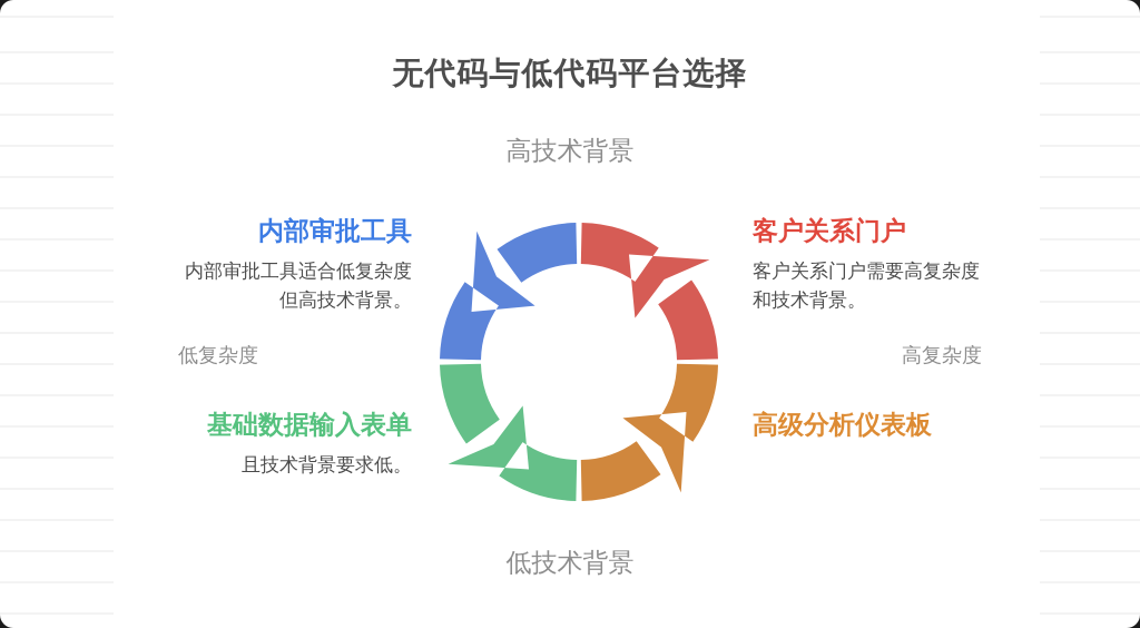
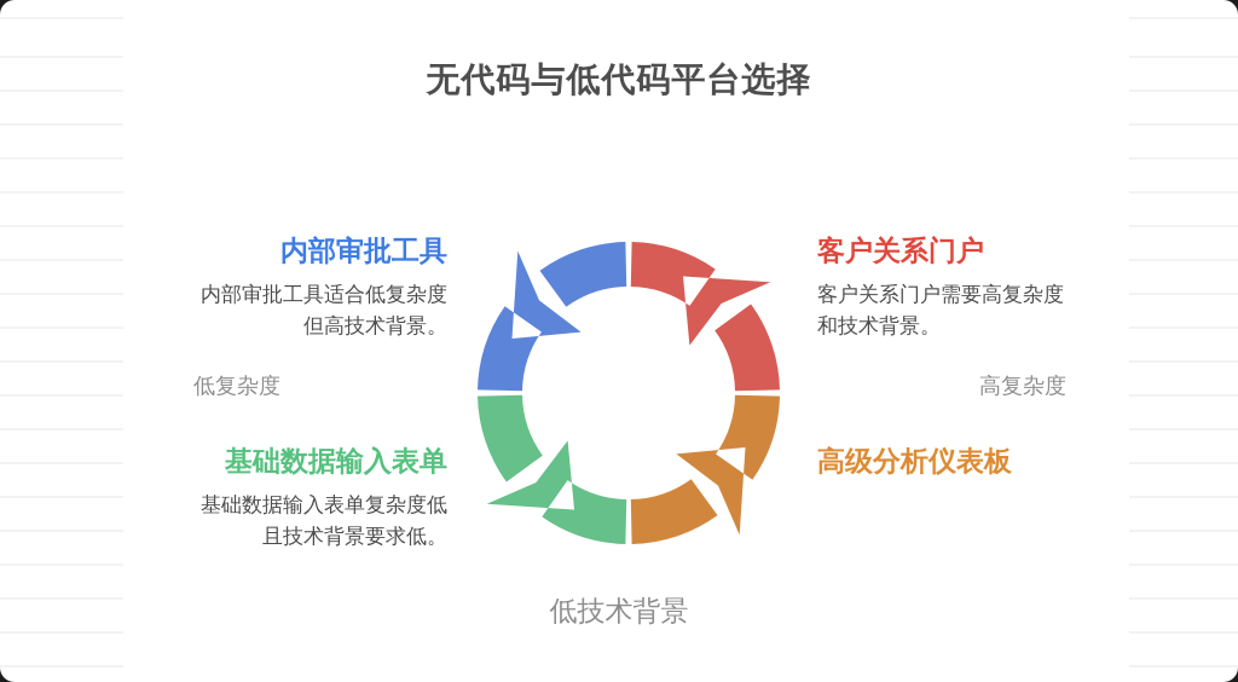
  无代码与低代码平台选择
- 高技术背景
  低技术背景
  低复杂度
  高复杂度
  内部审批工具
  内部审批工具适合低复杂度
  但高技术背景。
  客户关系门户
  客户关系门户需要高复杂度
  和技术背景。
  基础数据输入表单
+ 基础数据输入表单复杂度低
  且技术背景要求低。
  高级分析仪表板
